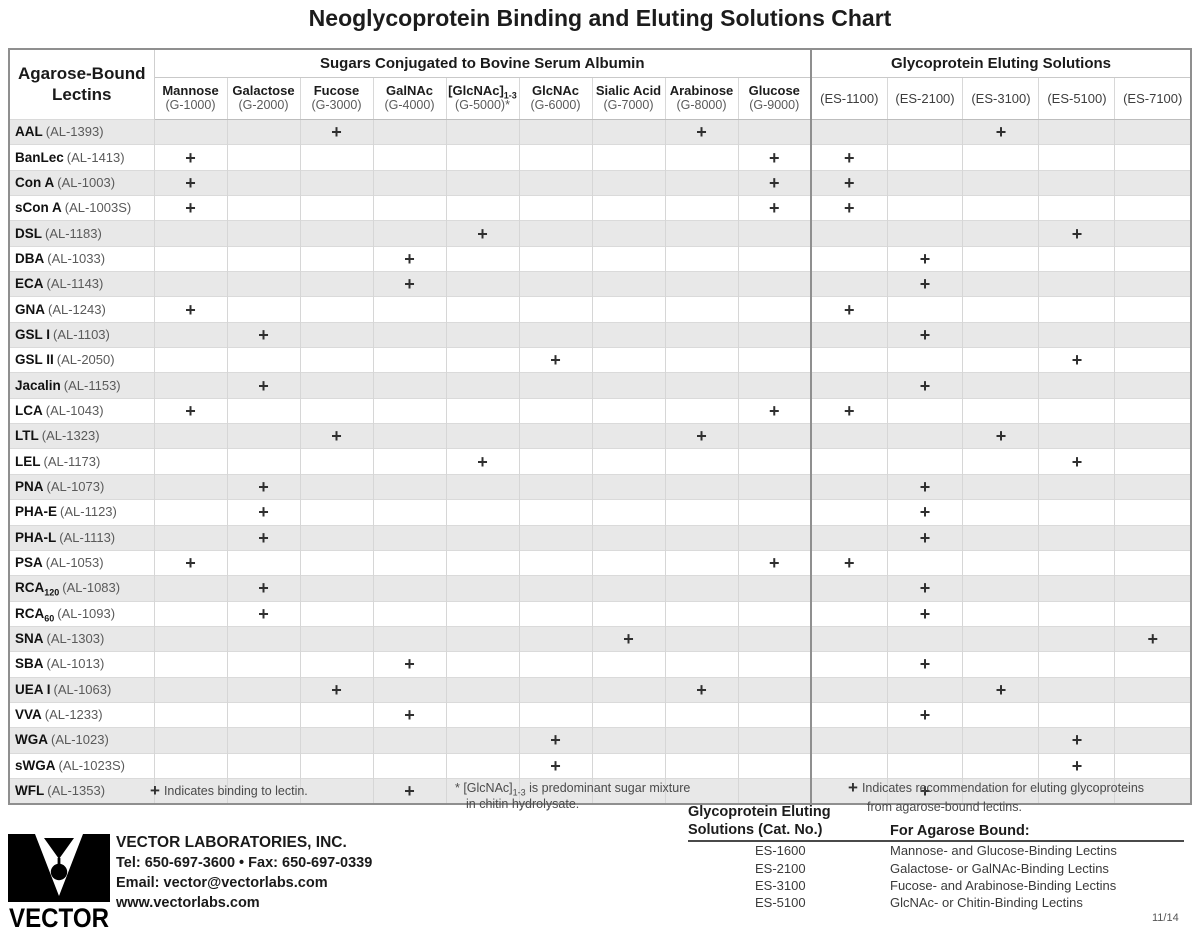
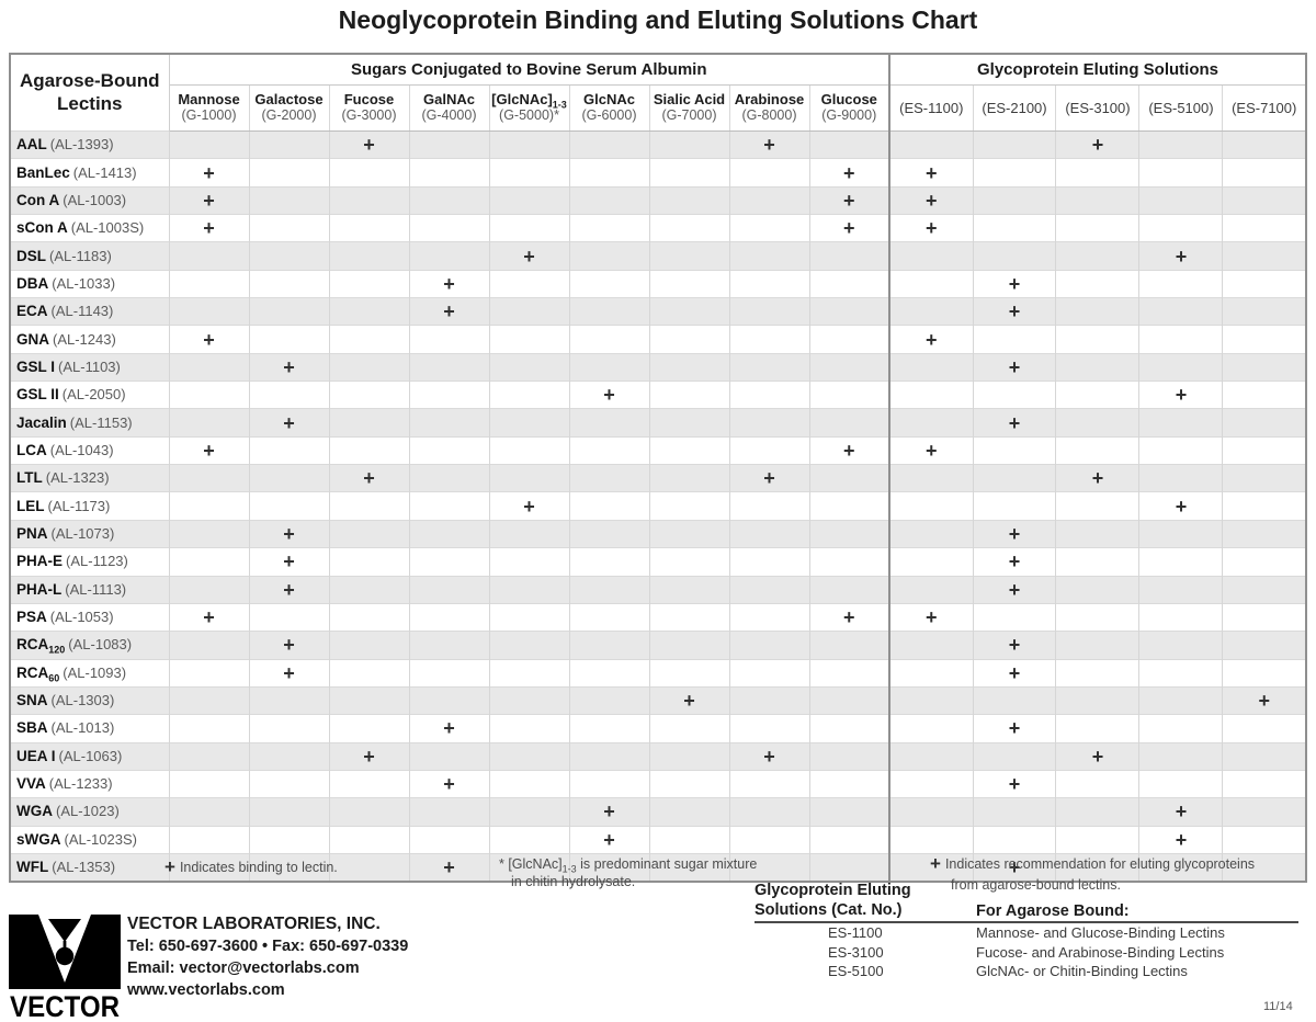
  Neoglycoprotein Binding and Eluting Solutions Chart
  Agarose-Bound Lectins	Sugars Conjugated to Bovine Serum Albumin	Glycoprotein Eluting Solutions
  Mannose(G-1000)	Galactose(G-2000)	Fucose(G-3000)	GalNAc(G-4000)	[GlcNAc]1-3(G-5000)*	GlcNAc(G-6000)	Sialic Acid(G-7000)	Arabinose(G-8000)	Glucose(G-9000)	(ES-1100)	(ES-2100)	(ES-3100)	(ES-5100)	(ES-7100)
  AAL (AL-1393)			+					+				+
  BanLec (AL-1413)	+								+	+
  Con A (AL-1003)	+								+	+
  sCon A (AL-1003S)	+								+	+
  DSL (AL-1183)					+								+
  DBA (AL-1033)				+							+
  ECA (AL-1143)				+							+
  GNA (AL-1243)	+									+
  GSL I (AL-1103)		+									+
  GSL II (AL-2050)						+							+
  Jacalin (AL-1153)		+									+
  LCA (AL-1043)	+								+	+
  LTL (AL-1323)			+					+				+
  LEL (AL-1173)					+								+
  PNA (AL-1073)		+									+
  PHA-E (AL-1123)		+									+
  PHA-L (AL-1113)		+									+
  PSA (AL-1053)	+								+	+
  RCA120(AL-1083)		+									+
  RCA60(AL-1093)		+									+
  SNA (AL-1303)							+							+
  SBA (AL-1013)				+							+
  UEA I (AL-1063)			+					+				+
  VVA (AL-1233)				+							+
  WGA (AL-1023)						+							+
  sWGA (AL-1023S)						+							+
  WFL (AL-1353)				+							+
  + Indicates binding to lectin.
  * [GlcNAc]1-3 is predominant sugar mixture
  in chitin hydrolysate.
  + Indicates recommendation for eluting glycoproteins
  from agarose-bound lectins.
  VECTOR
  VECTOR LABORATORIES, INC.
  Tel: 650-697-3600 • Fax: 650-697-0339
  Email: vector@vectorlabs.com
  www.vectorlabs.com
  Glycoprotein Eluting
  Solutions (Cat. No.)
  For Agarose Bound:
- ES-1600
+ ES-1100
  Mannose- and Glucose-Binding Lectins
- ES-2100
- Galactose- or GalNAc-Binding Lectins
  ES-3100
  Fucose- and Arabinose-Binding Lectins
  ES-5100
  GlcNAc- or Chitin-Binding Lectins
  11/14
